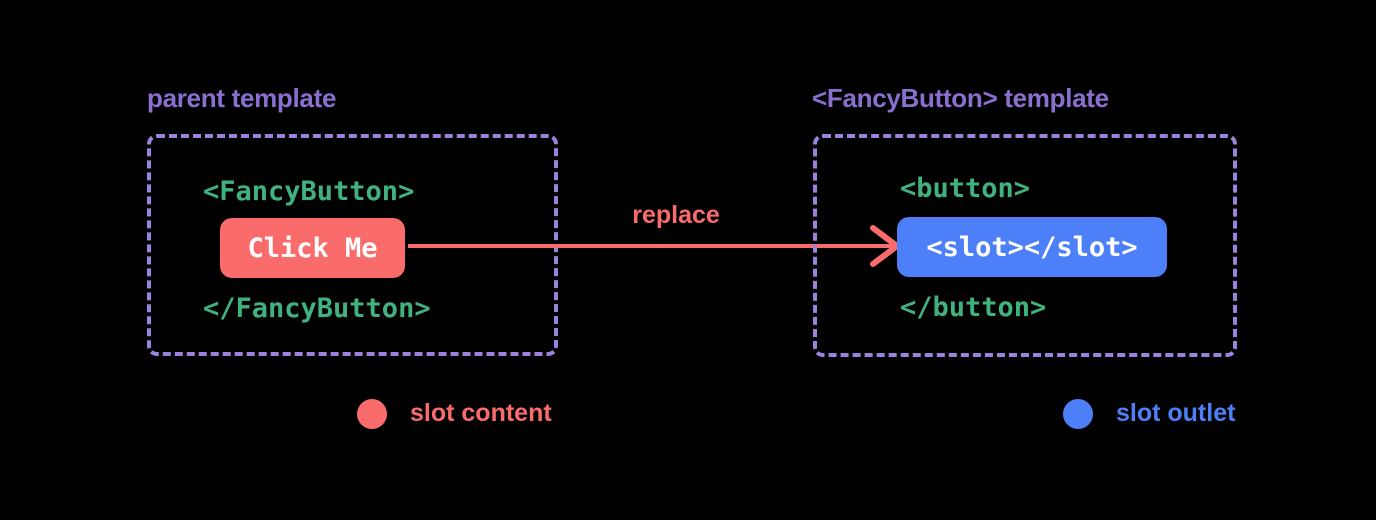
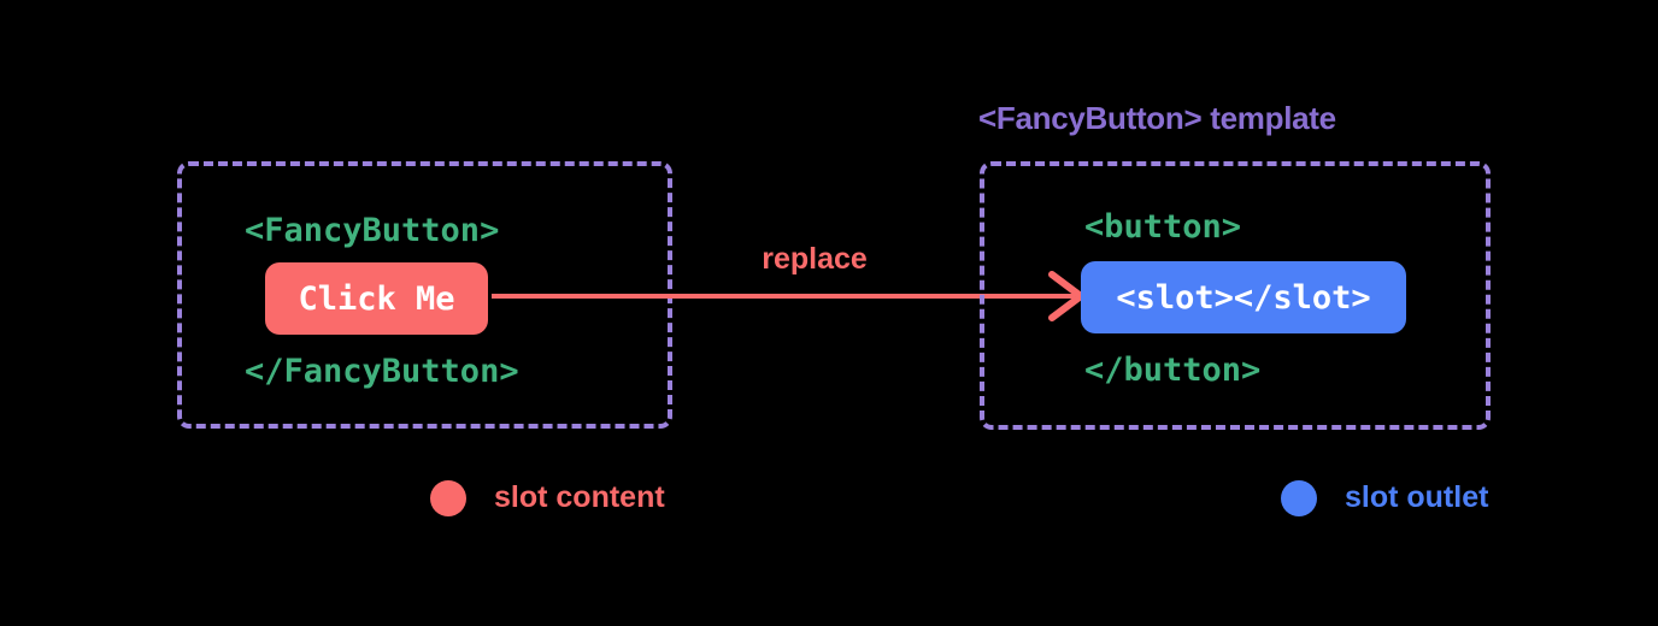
- parent template
  <FancyButton>
  Click Me
  </FancyButton>
  replace
  <FancyButton> template
  <button>
  <slot></slot>
  </button>
  slot content
  slot outlet
